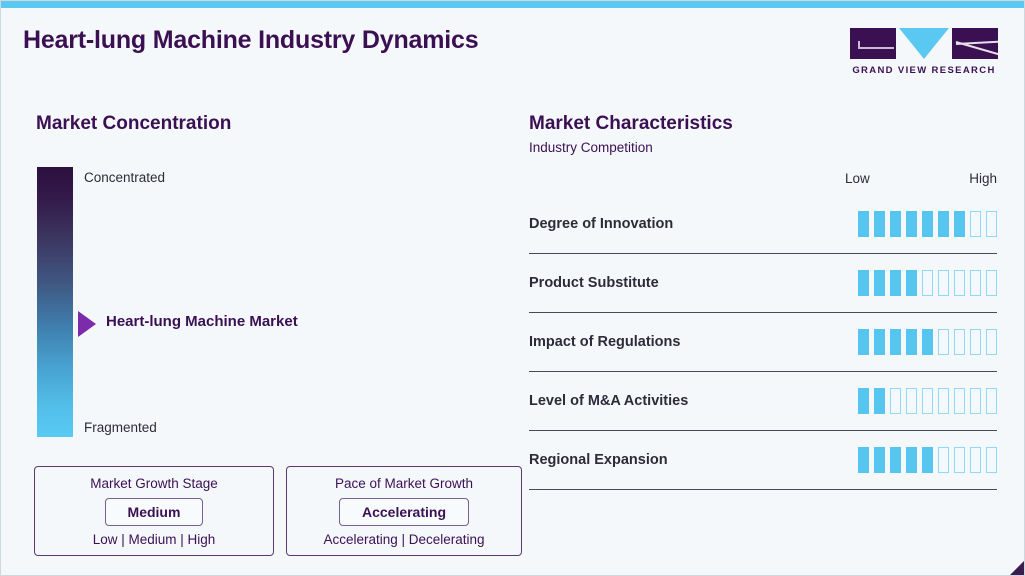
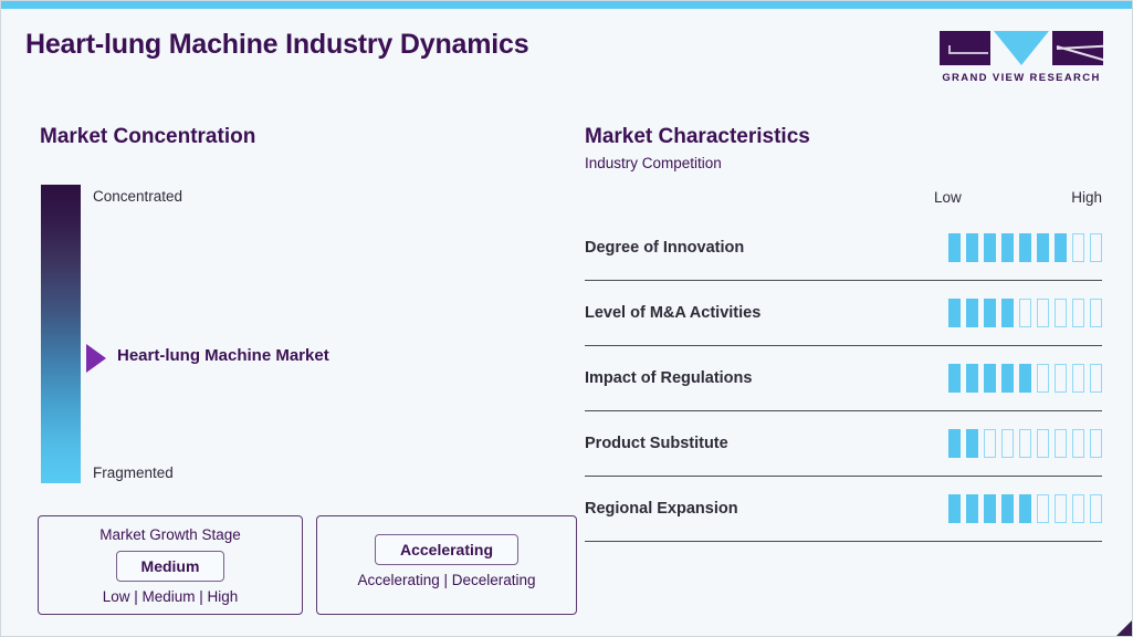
  Heart-lung Machine Industry Dynamics
  GRAND VIEW RESEARCH
  Market Concentration
  Concentrated
  Fragmented
  Heart-lung Machine Market
  Market Growth Stage
  Medium
  Low | Medium | High
- Pace of Market Growth
  Accelerating
  Accelerating | Decelerating
  Market Characteristics
  Industry Competition
  Low
  High
  Degree of Innovation
- Product Substitute
+ Level of M&A Activities
  Impact of Regulations
- Level of M&A Activities
+ Product Substitute
  Regional Expansion
